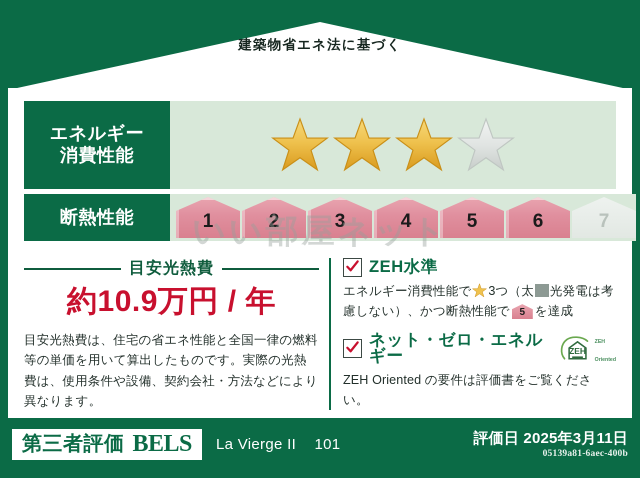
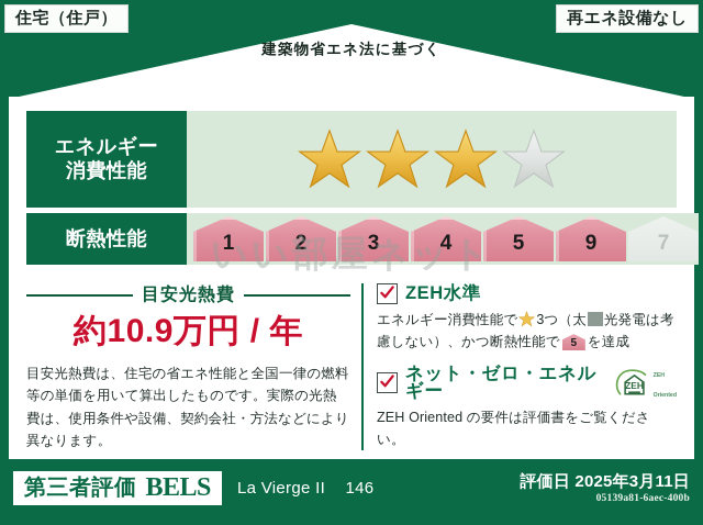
+ 住宅（住戸）
+ 再エネ設備なし
  建築物省エネ法に基づく
  エネルギー
  消費性能
  断熱性能
  1
  2
  3
  4
  5
- 6
+ 9
  7
  いい部屋ネット
  目安光熱費
  約10.9万円 / 年
  目安光熱費は、住宅の省エネ性能と全国一律の燃料等の単価を用いて算出したものです。実際の光熱費は、使用条件や設備、契約会社・方法などにより異なります。
  ZEH水準
  エネルギー消費性能で 3つ（太 光発電は考慮しない）、かつ断熱性能で
  5
  を達成
  ネット・ゼロ・エネルギー
  ZEH
  ZEH Oriented の要件は評価書をご覧ください。
  第三者評価
  BELS
- La Vierge II 101
+ La Vierge II 146
  評価日 2025年3月11日
  05139a81-6aec-400b
